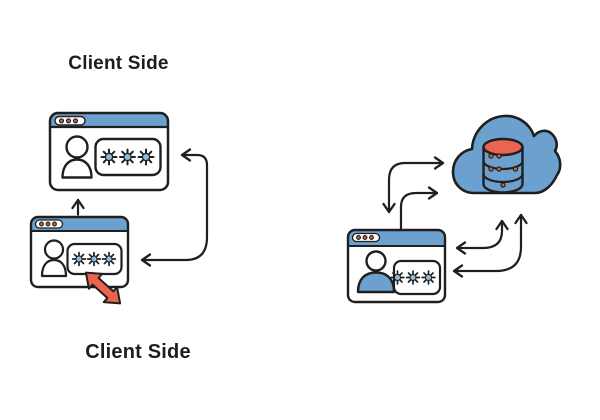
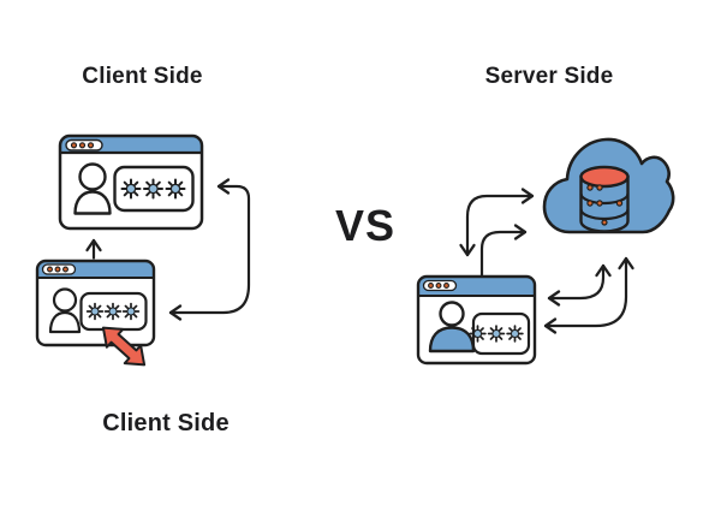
  Client Side
+ Server Side
+ VS
  Client Side
